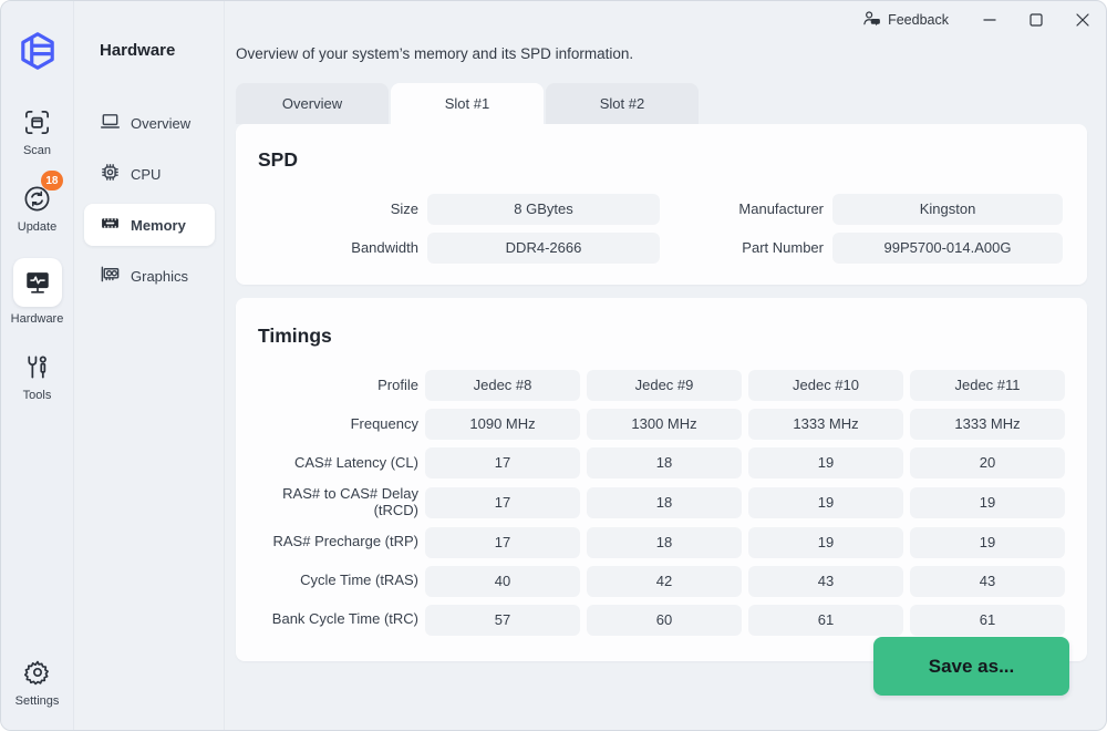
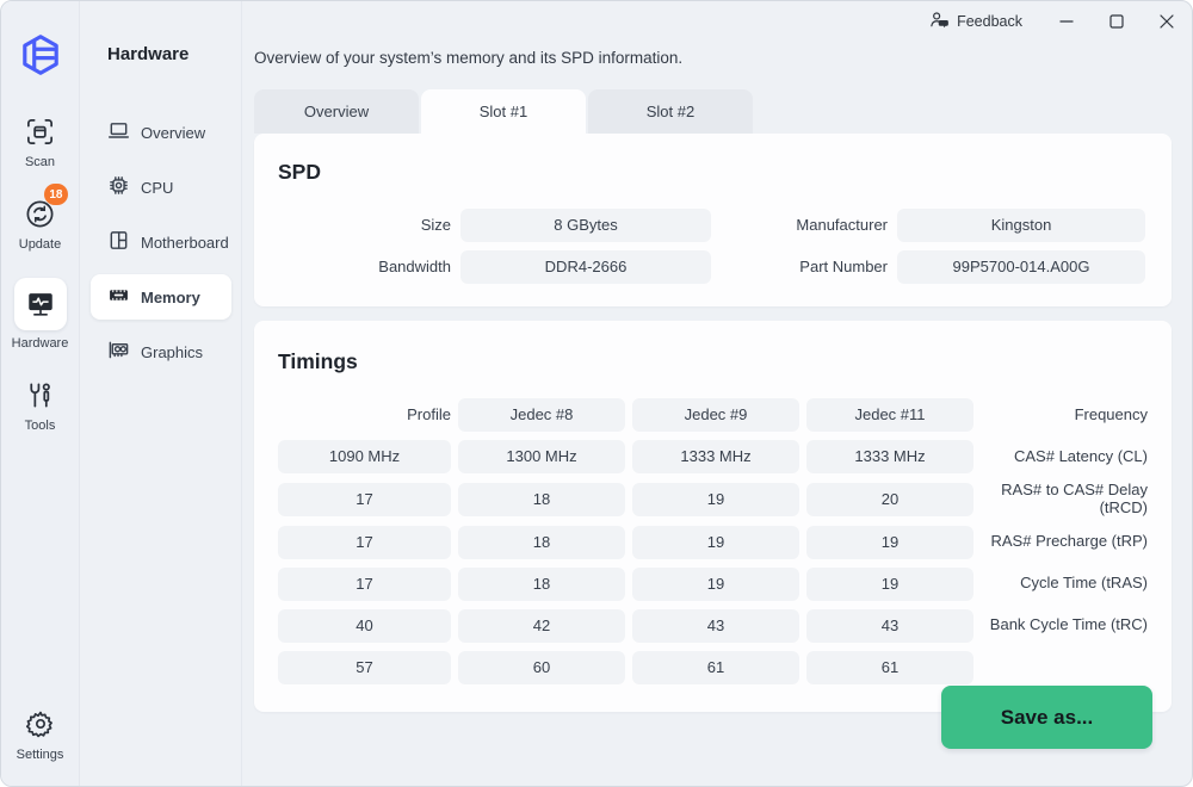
  Feedback
  Scan
  18
  Update
  Hardware
  Tools
  Settings
  Hardware
  Overview
  CPU
+ Motherboard
  Memory
  Graphics
  Overview of your system’s memory and its SPD information.
  Overview
  Slot #1
  Slot #2
  SPD
  Size
  8 GBytes
  Manufacturer
  Kingston
  Bandwidth
  DDR4-2666
  Part Number
  99P5700-014.A00G
  Timings
  Profile
  Jedec #8
  Jedec #9
- Jedec #10
  Jedec #11
  Frequency
  1090 MHz
  1300 MHz
  1333 MHz
  1333 MHz
  CAS# Latency (CL)
  17
  18
  19
  20
  RAS# to CAS# Delay (tRCD)
  17
  18
  19
  19
  RAS# Precharge (tRP)
  17
  18
  19
  19
  Cycle Time (tRAS)
  40
  42
  43
  43
  Bank Cycle Time (tRC)
  57
  60
  61
  61
  Save as...
